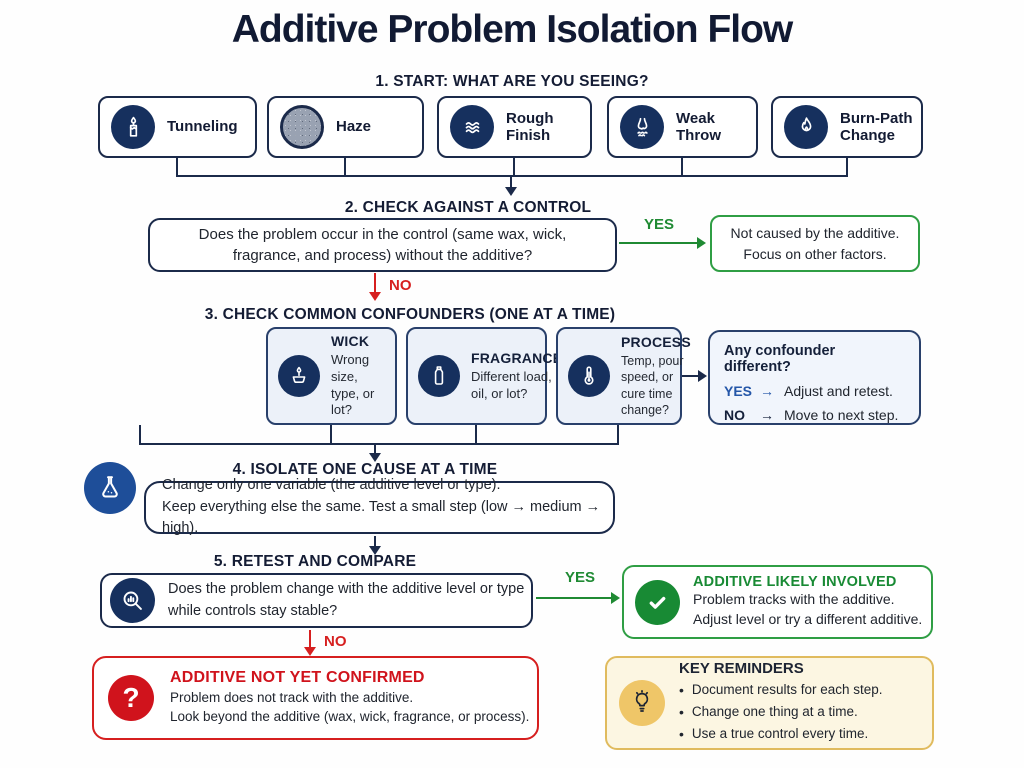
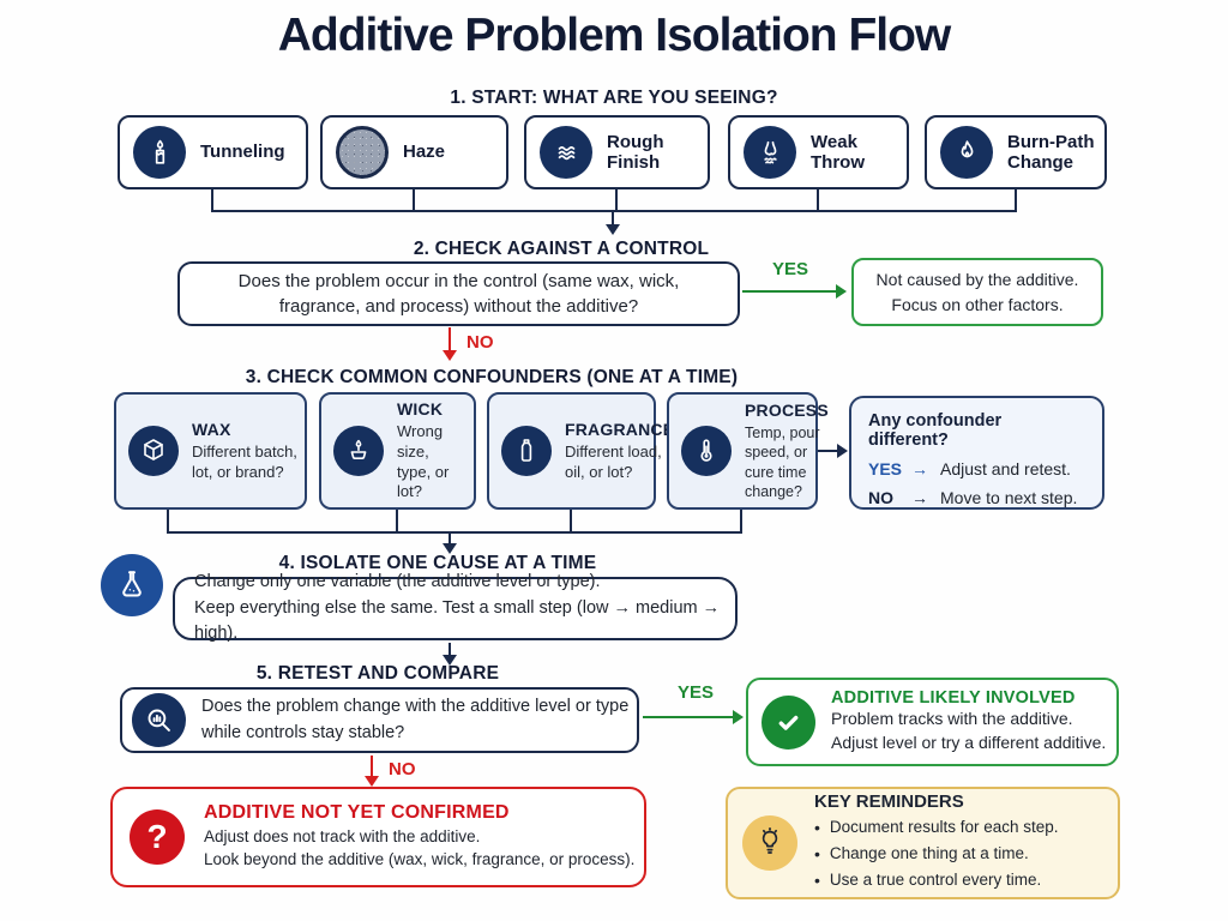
  Additive Problem Isolation Flow
  1. START: WHAT ARE YOU SEEING?
  Tunneling
  Haze
  Rough Finish
  Weak Throw
  Burn-Path Change
  2. CHECK AGAINST A CONTROL
  Does the problem occur in the control (same wax, wick, fragrance, and process) without the additive?
  YES
  Not caused by the additive.
  Focus on other factors.
  NO
  3. CHECK COMMON CONFOUNDERS (ONE AT A TIME)
+ WAX
+ Different batch, lot, or brand?
  WICK
  Wrong size, type, or lot?
  FRAGRANC
  Different load, oil, or lot?
  PROCESS
  Temp, pour speed, or cure time change?
  Any confounder different?
  YES
  →
  Adjust and retest.
  NO
  →
  Move to next step.
  4. ISOLATE ONE CAUSE AT A TIME
  Change only one variable (the additive level or type).
  Keep everything else the same. Test a small step (low → medium → high).
  5. RETEST AND COMPARE
  Does the problem change with the additive level or type
  while controls stay stable?
  YES
  ADDITIVE LIKELY INVOLVED
  Problem tracks with the additive.
  Adjust level or try a different additive.
  NO
  ?
  ADDITIVE NOT YET CONFIRMED
- Problem does not track with the additive.
+ Adjust does not track with the additive.
  Look beyond the additive (wax, wick, fragrance, or process).
  KEY REMINDERS
  Document results for each step.
  Change one thing at a time.
  Use a true control every time.
